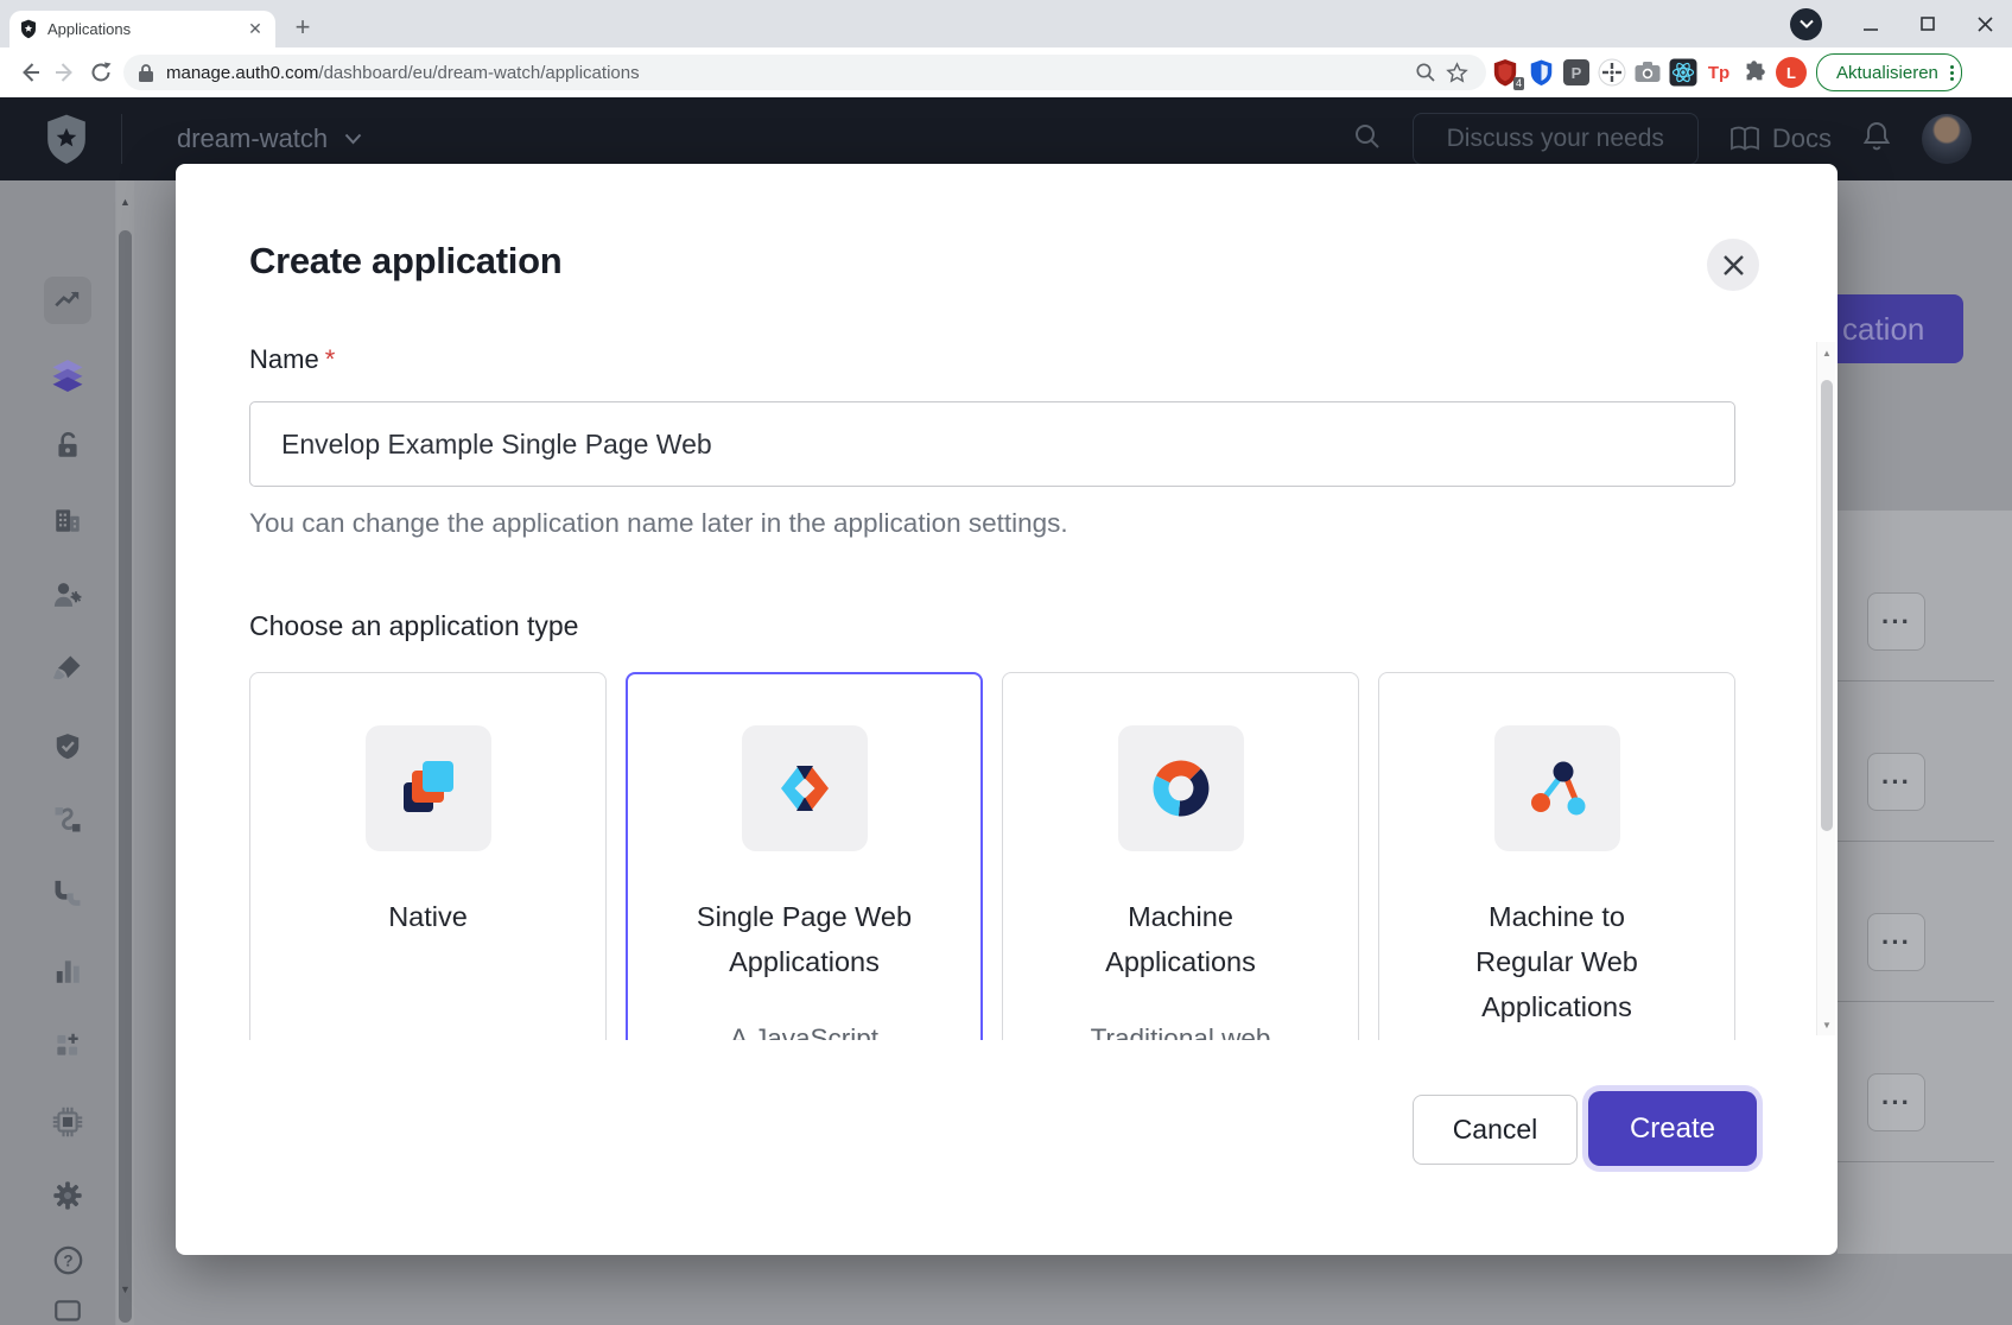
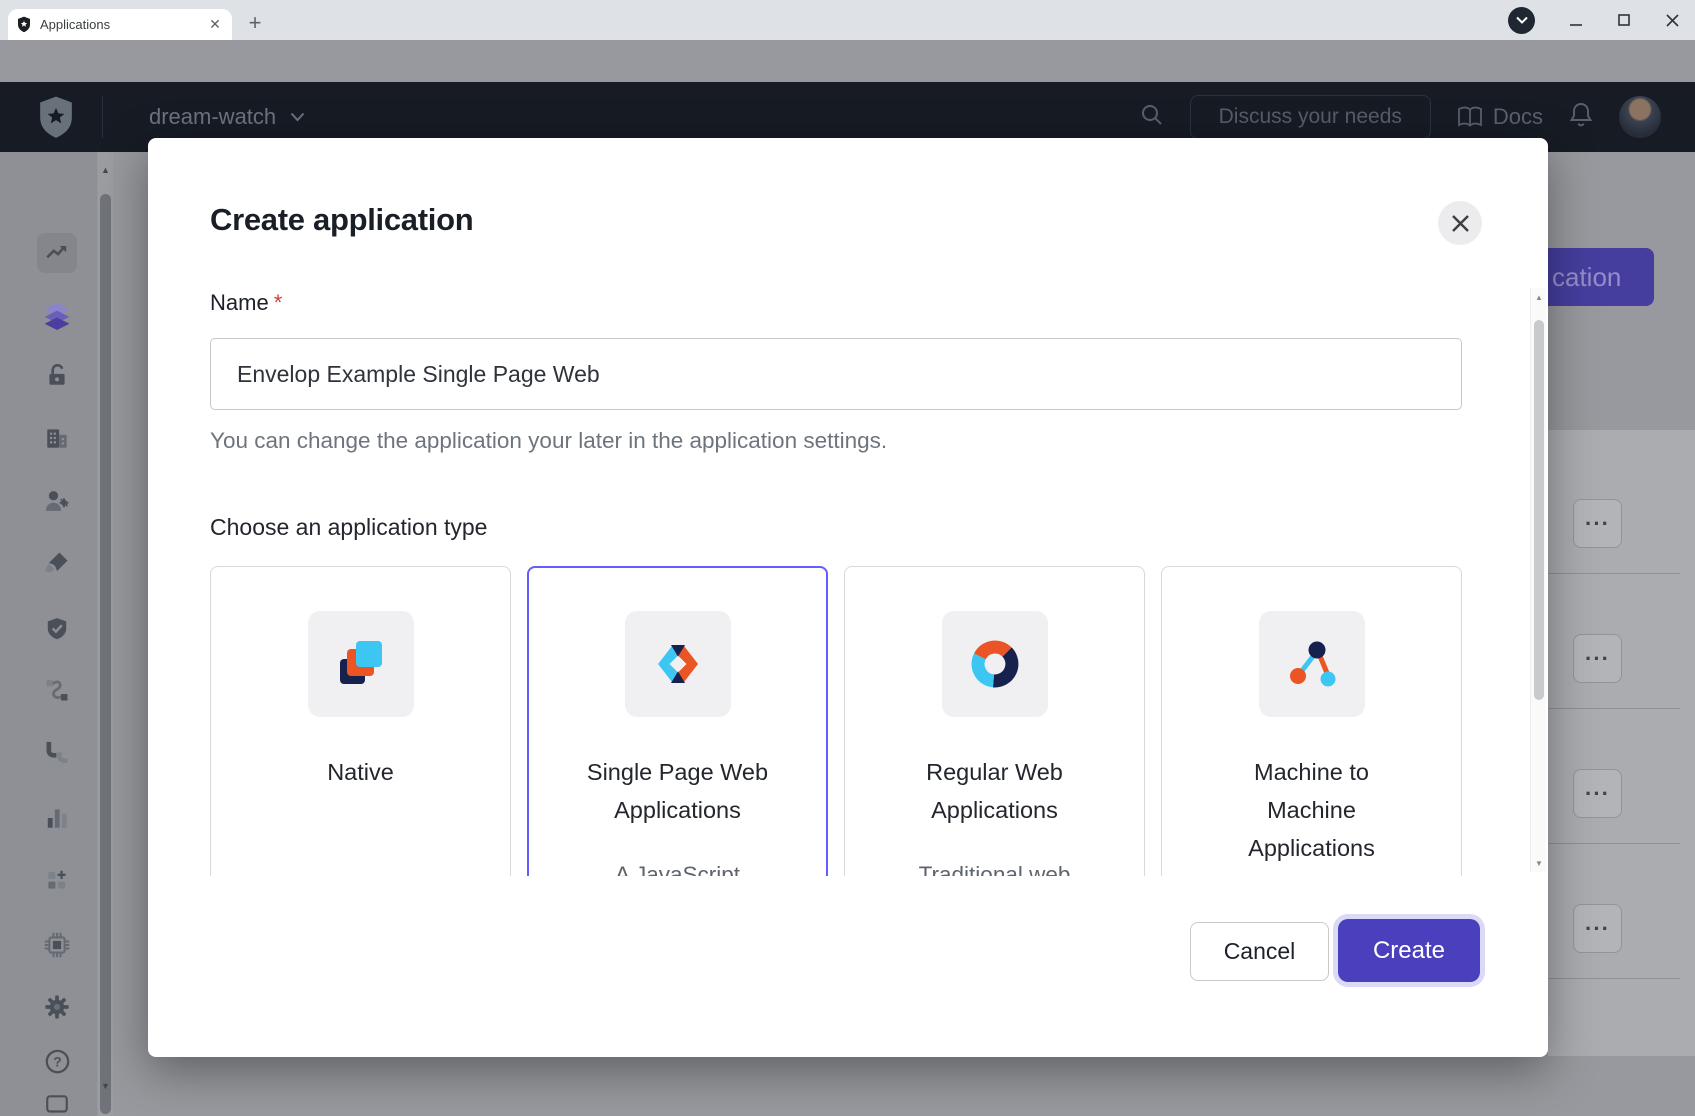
  Applications
  ✕
  +
- manage.auth0.com/dashboard/eu/dream-watch/applications
- 4
- P
- Tp
- L
- Aktualisieren
  dream-watch
  Discuss your needs
  Docs
  ?
  ▲
  ▼
  cation
  ···
  ···
  ···
  ···
  Create application
  Name *
  Envelop Example Single Page Web
- You can change the application name later in the application settings.
+ You can change the application your later in the application settings.
  Choose an application type
  Native
  Single Page Web
  Applications
  A JavaScript
- Machine
+ Regular Web
  Applications
  Traditional web
  Machine to
- Regular Web
+ Machine
  Applications
  ▲
  ▼
  Cancel
  Create
